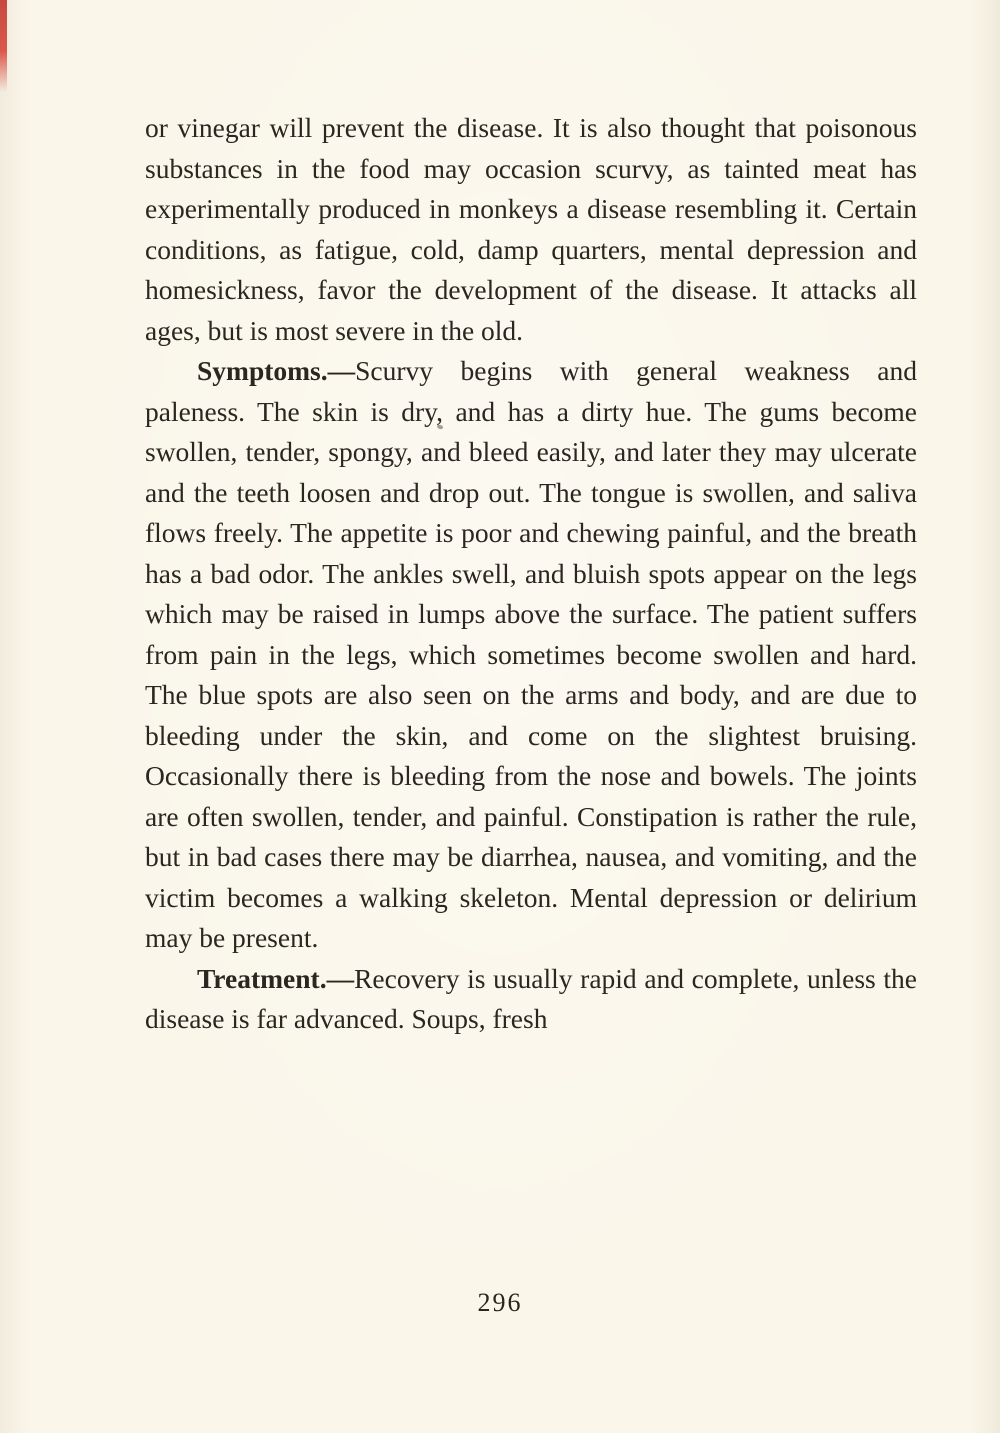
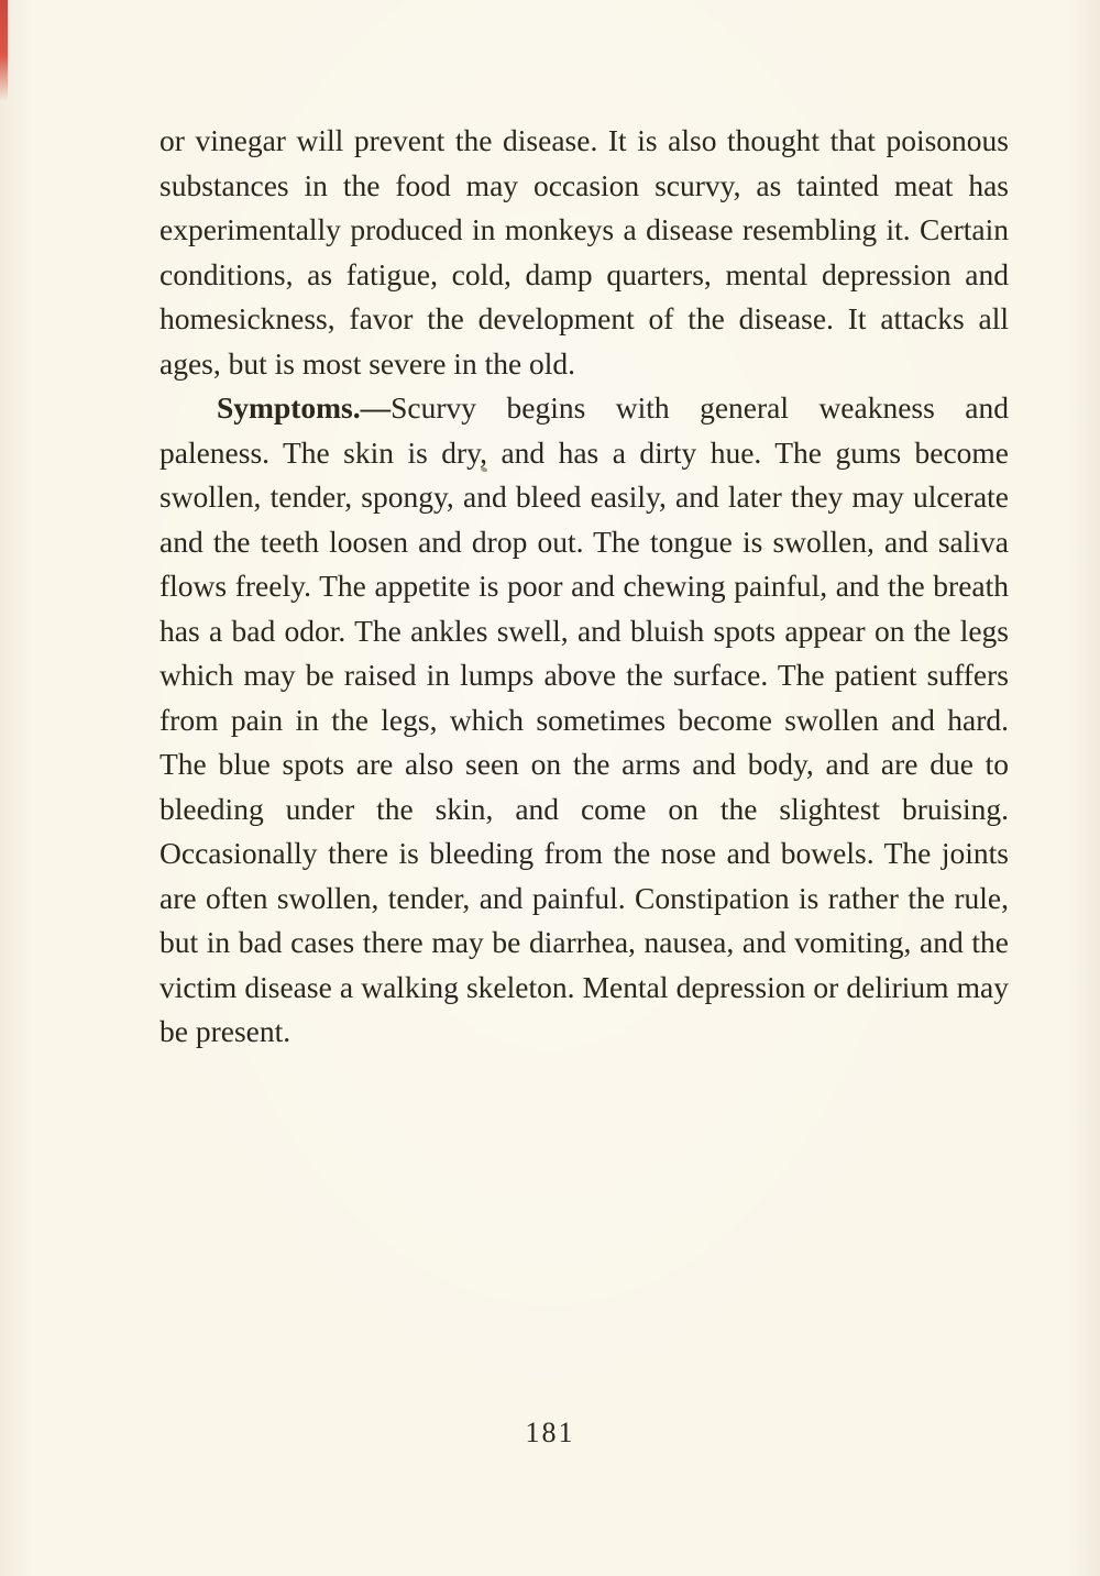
  or vinegar will prevent the disease. It is also thought that poisonous substances in the food may occasion scurvy, as tainted meat has experimentally produced in monkeys a disease resembling it. Certain conditions, as fatigue, cold, damp quarters, mental depression and homesickness, favor the development of the disease. It attacks all ages, but is most severe in the old.
- Symptoms.—Scurvy begins with general weakness and paleness. The skin is dry, and has a dirty hue. The gums become swollen, tender, spongy, and bleed easily, and later they may ulcerate and the teeth loosen and drop out. The tongue is swollen, and saliva flows freely. The appetite is poor and chewing painful, and the breath has a bad odor. The ankles swell, and bluish spots appear on the legs which may be raised in lumps above the surface. The patient suffers from pain in the legs, which sometimes become swollen and hard. The blue spots are also seen on the arms and body, and are due to bleeding under the skin, and come on the slightest bruising. Occasionally there is bleeding from the nose and bowels. The joints are often swollen, tender, and painful. Constipation is rather the rule, but in bad cases there may be diarrhea, nausea, and vomiting, and the victim becomes a walking skeleton. Mental depression or delirium may be present.
+ Symptoms.—Scurvy begins with general weakness and paleness. The skin is dry, and has a dirty hue. The gums become swollen, tender, spongy, and bleed easily, and later they may ulcerate and the teeth loosen and drop out. The tongue is swollen, and saliva flows freely. The appetite is poor and chewing painful, and the breath has a bad odor. The ankles swell, and bluish spots appear on the legs which may be raised in lumps above the surface. The patient suffers from pain in the legs, which sometimes become swollen and hard. The blue spots are also seen on the arms and body, and are due to bleeding under the skin, and come on the slightest bruising. Occasionally there is bleeding from the nose and bowels. The joints are often swollen, tender, and painful. Constipation is rather the rule, but in bad cases there may be diarrhea, nausea, and vomiting, and the victim disease a walking skeleton. Mental depression or delirium may be present.
- Treatment.—Recovery is usually rapid and complete, unless the disease is far advanced. Soups, fresh
- 296
+ 181
